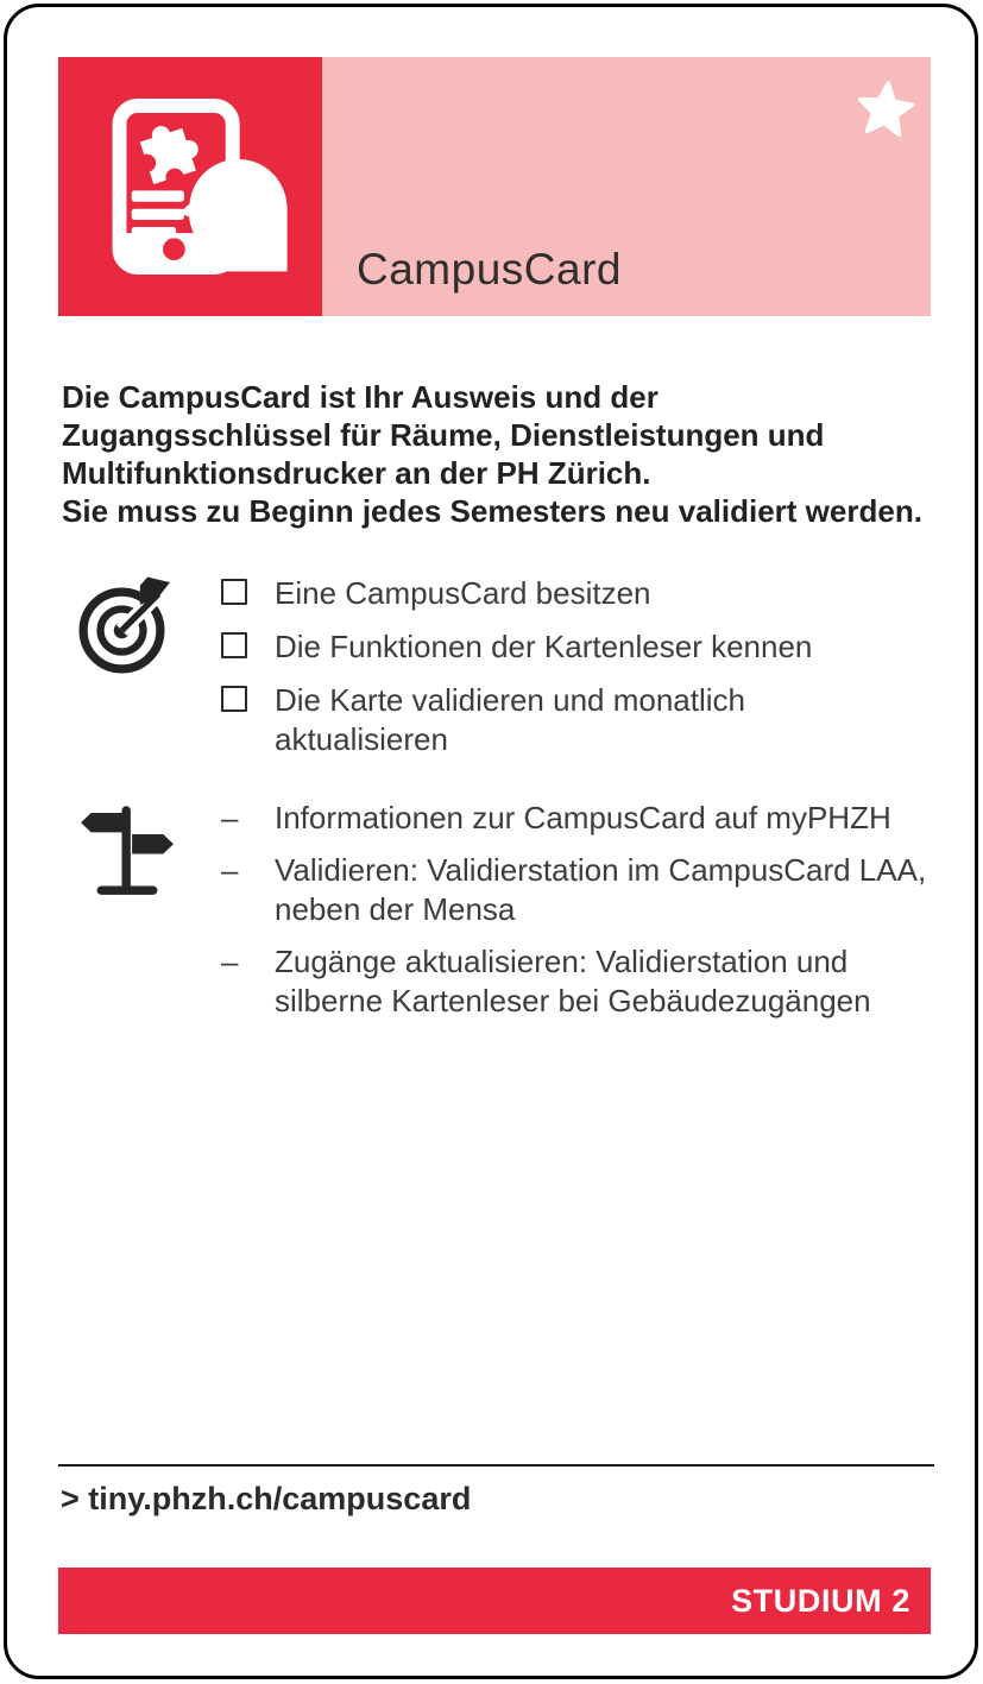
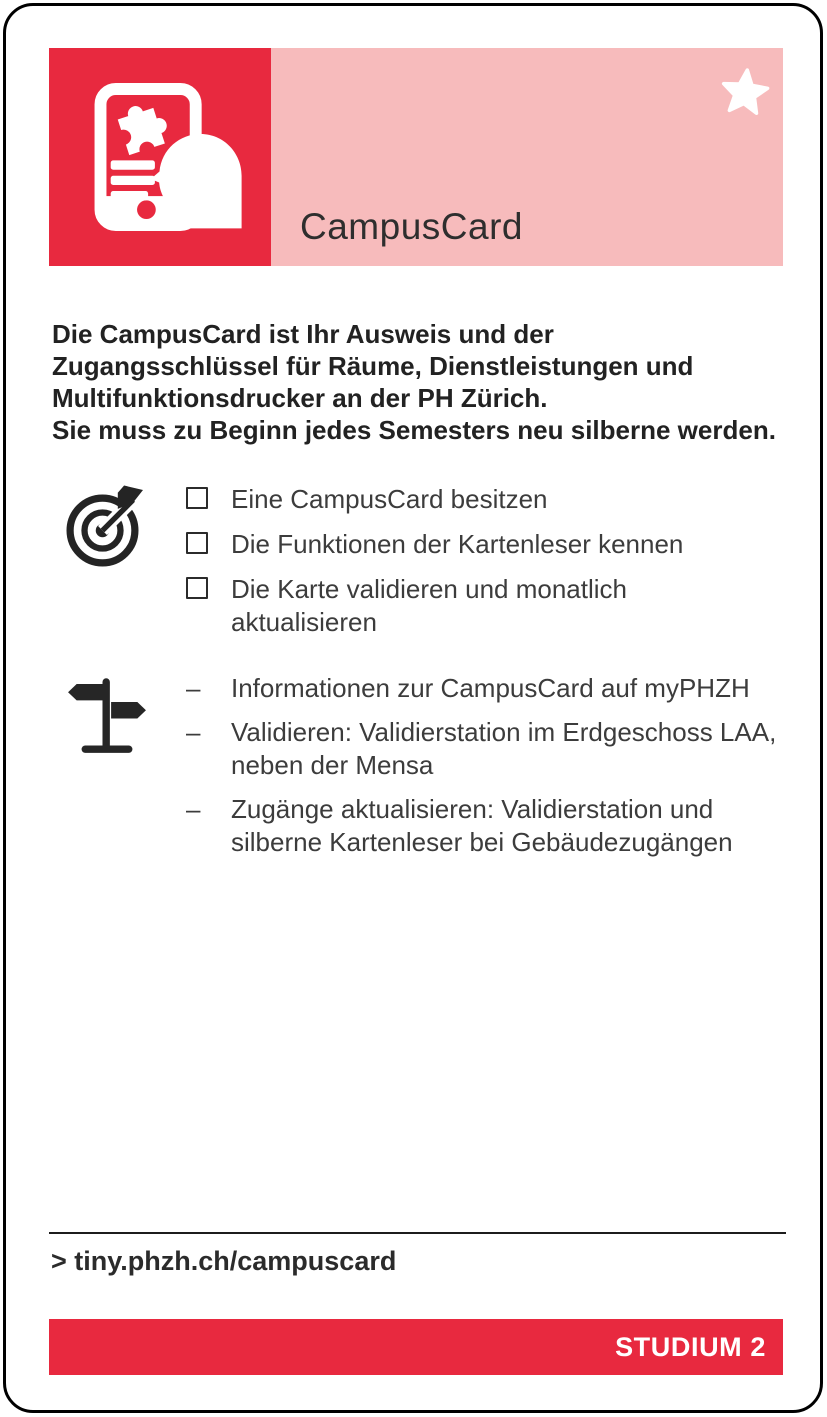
  CampusCard
  Die CampusCard ist Ihr Ausweis und der Zugangsschlüssel für Räume, Dienstleistungen und Multifunktionsdrucker an der PH Zürich.
- Sie muss zu Beginn jedes Semesters neu validiert werden.
+ Sie muss zu Beginn jedes Semesters neu silberne werden.
  Eine CampusCard besitzen
  Die Funktionen der Kartenleser kennen
  Die Karte validieren und monatlich aktualisieren
  –
  Informationen zur CampusCard auf myPHZH
  –
- Validieren: Validierstation im CampusCard LAA, neben der Mensa
+ Validieren: Validierstation im Erdgeschoss LAA, neben der Mensa
  –
  Zugänge aktualisieren: Validierstation und silberne Kartenleser bei Gebäudezugängen
  > tiny.phzh.ch/campuscard
  STUDIUM 2
